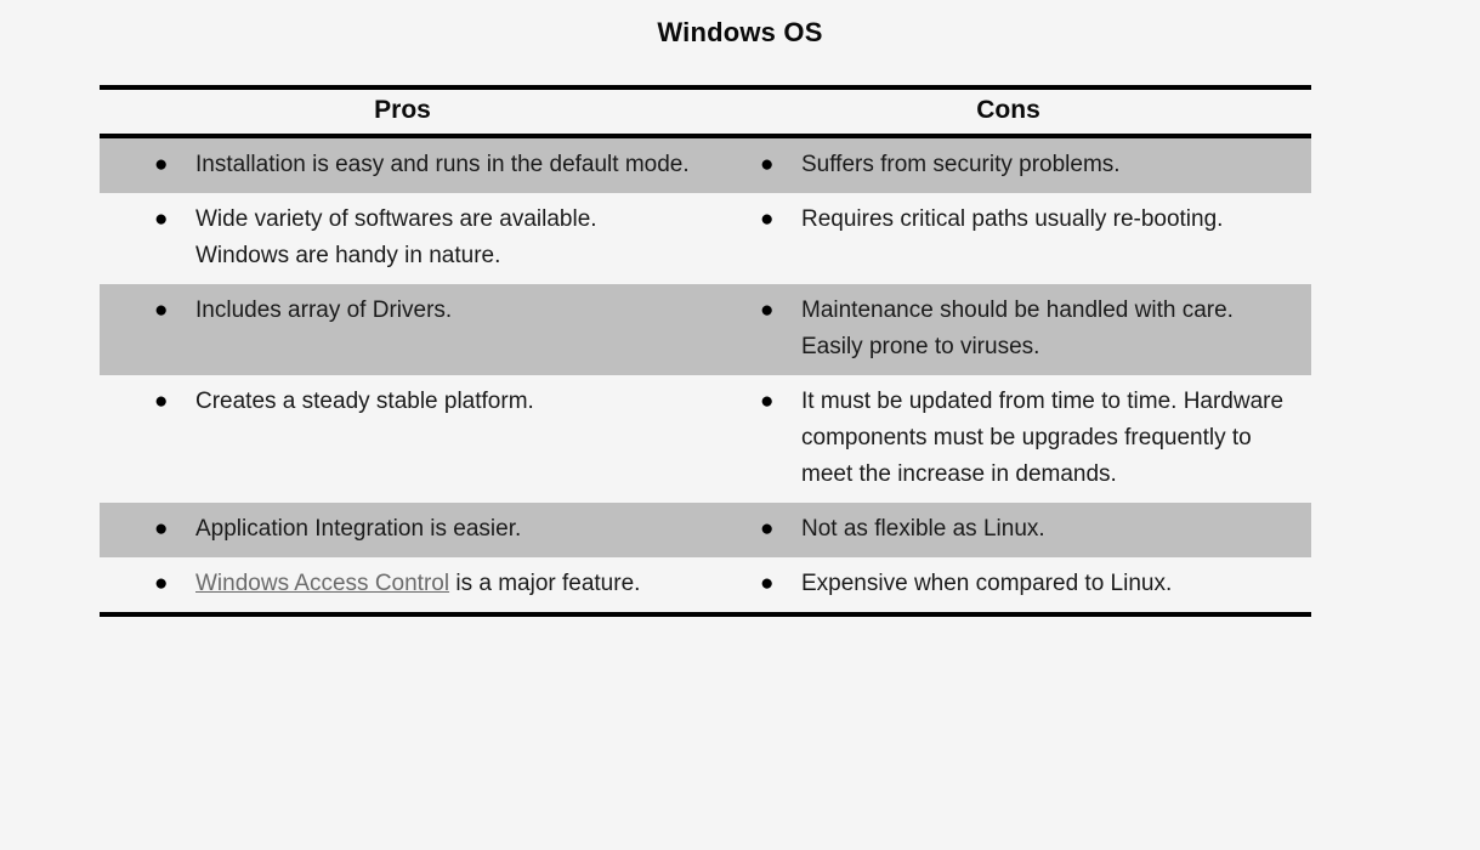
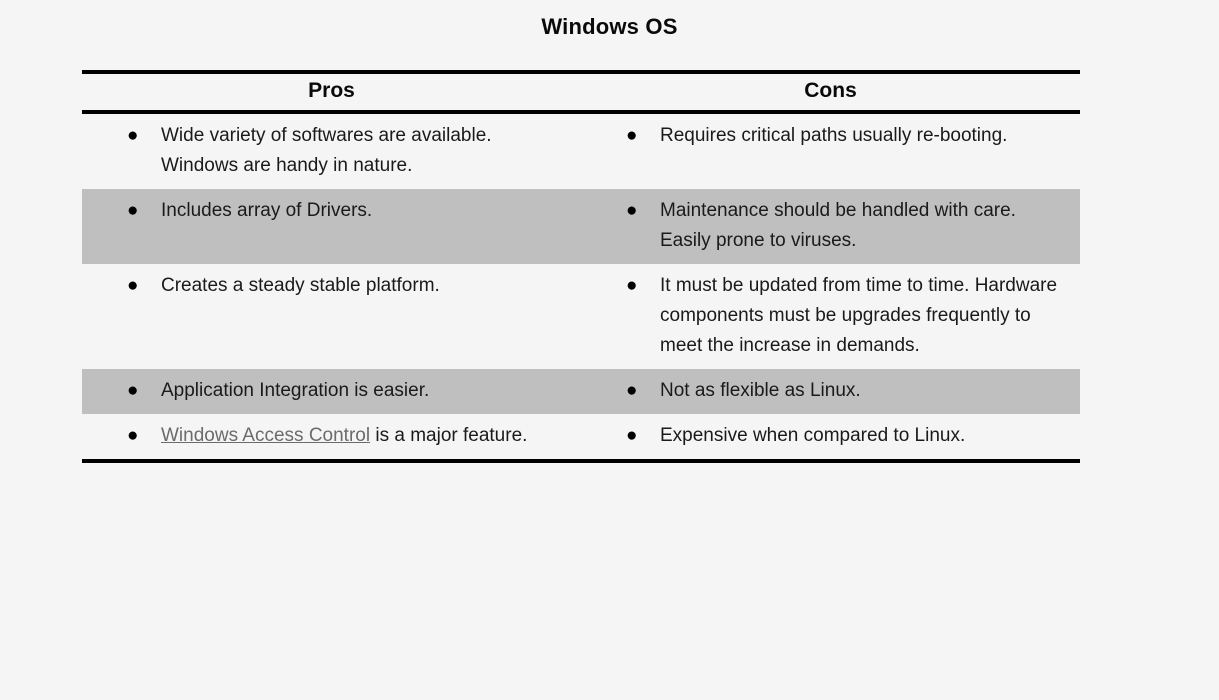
  Windows OS
  Pros	Cons
- ● Installation is easy and runs in the default mode.	● Suffers from security problems.
  ● Wide variety of softwares are available. Windows are handy in nature.	● Requires critical paths usually re-booting.
  ● Includes array of Drivers.	● Maintenance should be handled with care. Easily prone to viruses.
  ● Creates a steady stable platform.	● It must be updated from time to time. Hardware components must be upgrades frequently to meet the increase in demands.
  ● Application Integration is easier.	● Not as flexible as Linux.
  ● Windows Access Control is a major feature.	● Expensive when compared to Linux.
